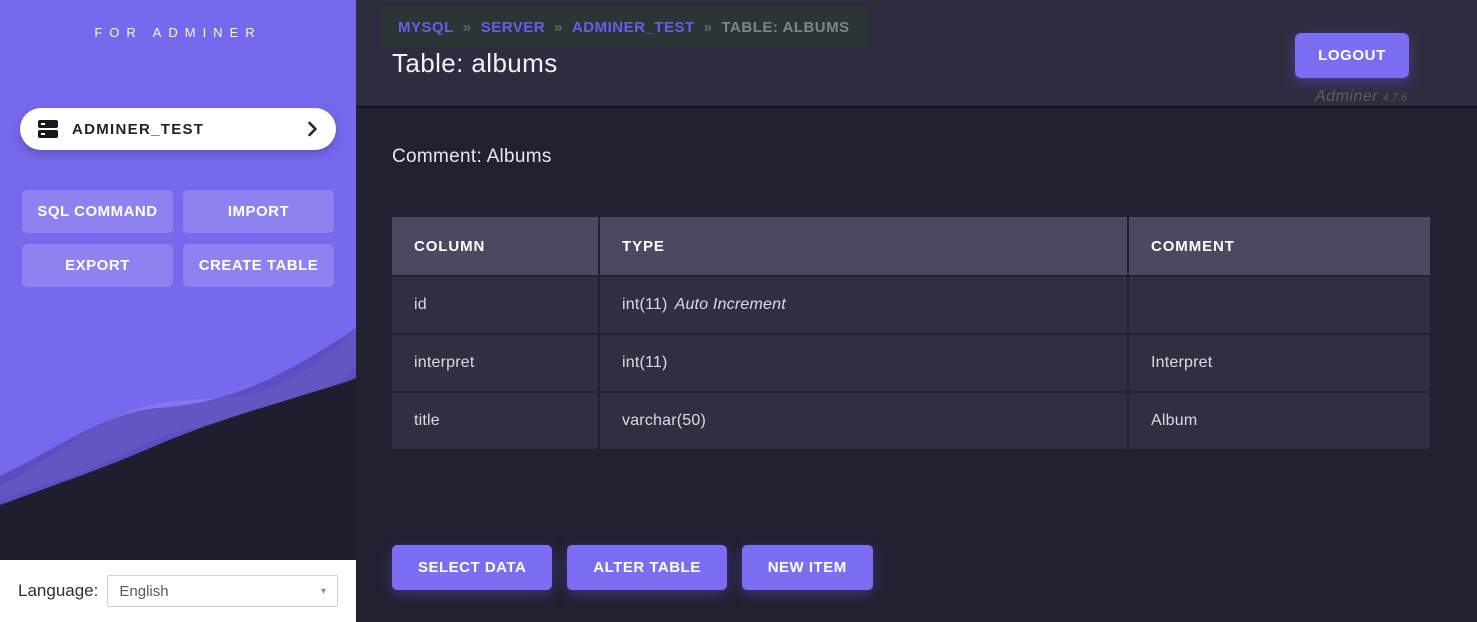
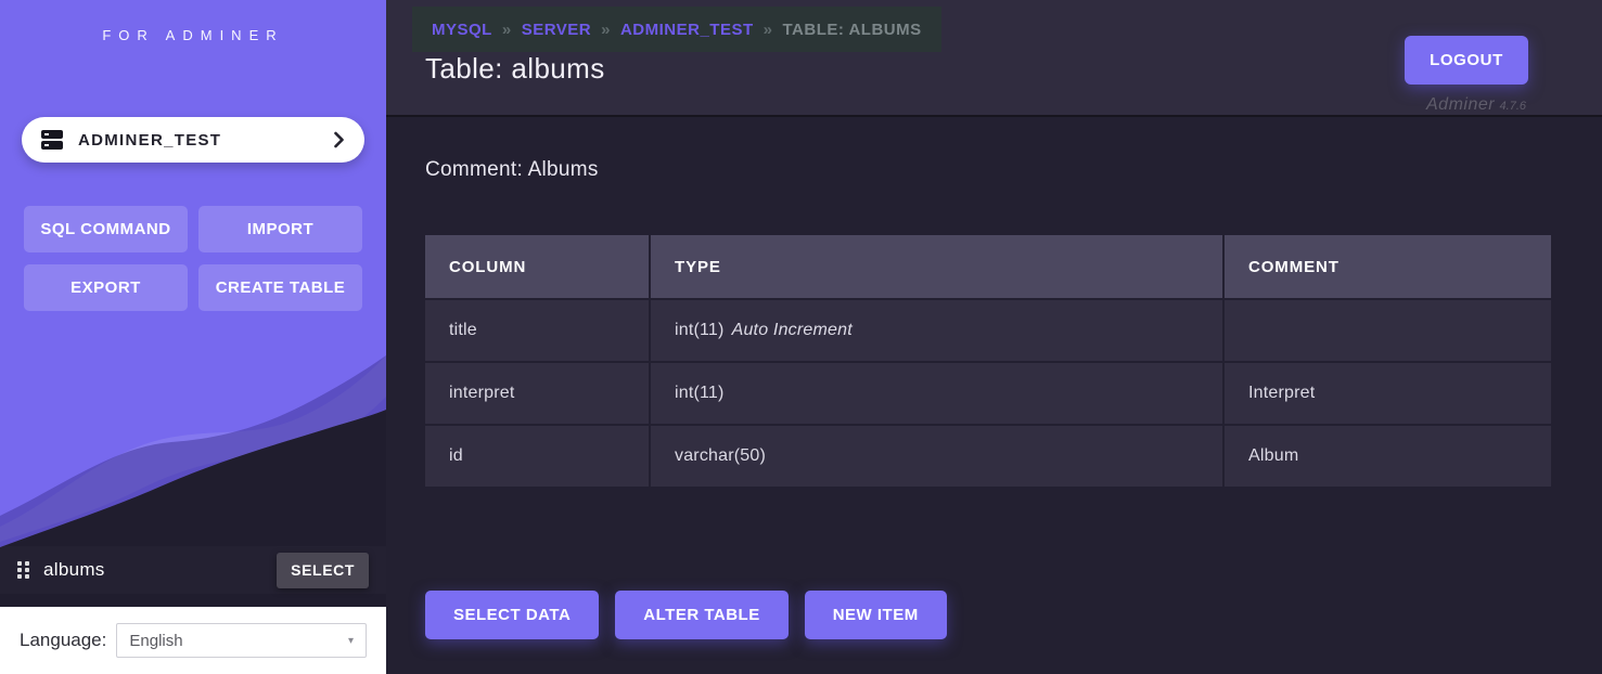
  FOR ADMINER
  ADMINER_TEST
  SQL COMMAND
  IMPORT
  EXPORT
  CREATE TABLE
+ albums
+ SELECT
  Language:
  English
  ▾
  MYSQL
  »
  SERVER
  »
  ADMINER_TEST
  »
  TABLE: ALBUMS
  Table: albums
  LOGOUT
  Adminer 4.7.6
  Comment: Albums
  COLUMN
  TYPE
  COMMENT
- id
+ title
  int(11)
  Auto Increment
  interpret
  int(11)
  Interpret
- title
+ id
  varchar(50)
  Album
  SELECT DATA
  ALTER TABLE
  NEW ITEM
